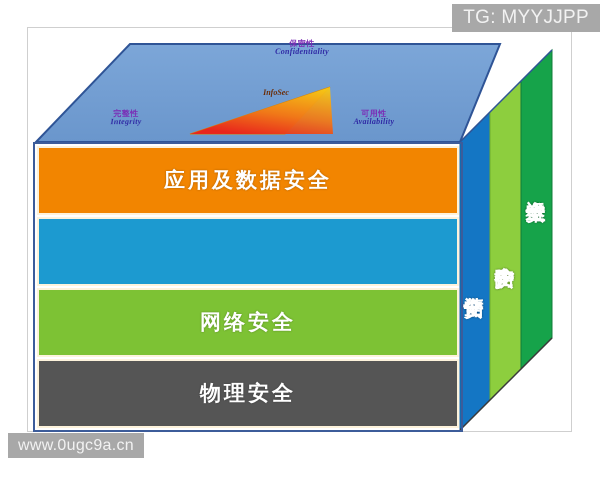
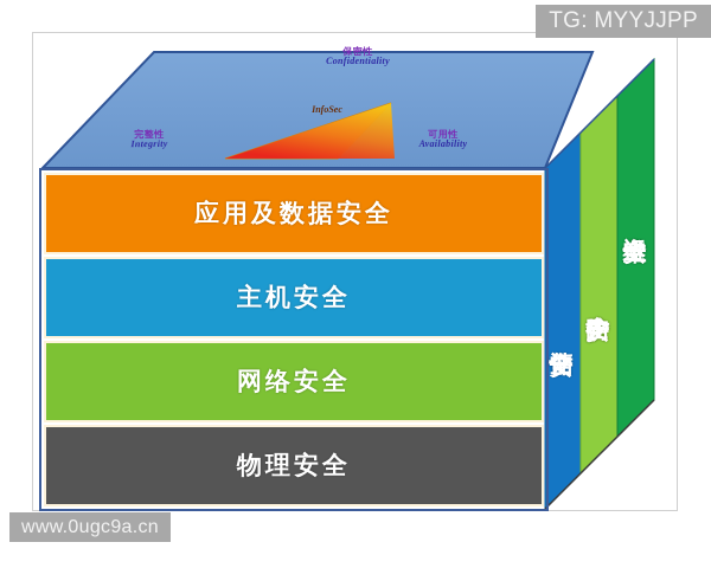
  保密性
  Confidentiality
  完整性
  Integrity
  可用性
  Availability
  InfoSec
  应用及数据安全
+ 主机安全
  网络安全
  物理安全
  TG: MYYJJPP
  www.0ugc9a.cn
